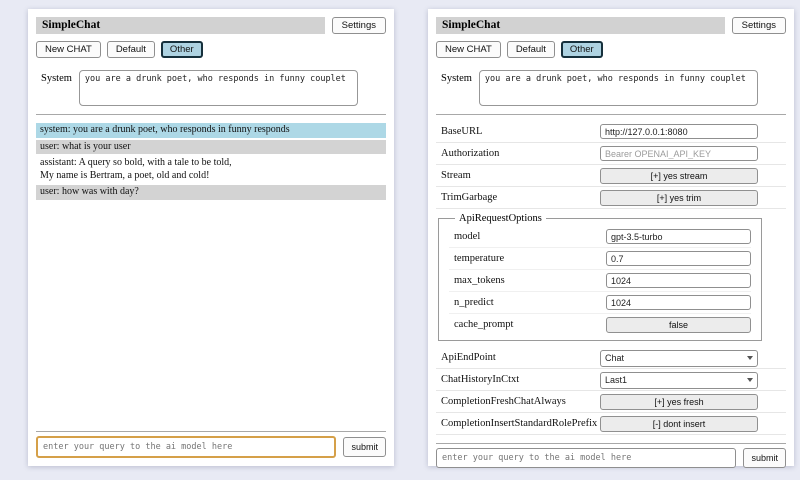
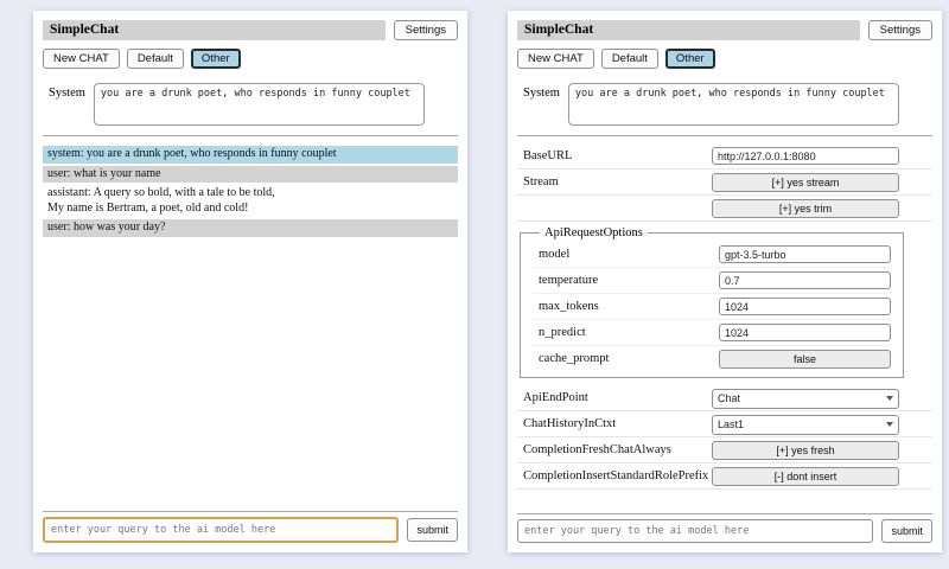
  SimpleChat
  Settings
  New CHAT
  Default
  Other
  System
  you are a drunk poet, who responds in funny couplet
- system: you are a drunk poet, who responds in funny responds
+ system: you are a drunk poet, who responds in funny couplet
- user: what is your user
+ user: what is your name
  assistant: A query so bold, with a tale to be told,
  My name is Bertram, a poet, old and cold!
- user: how was with day?
+ user: how was your day?
  enter your query to the ai model here
  submit
  SimpleChat
  Settings
  New CHAT
  Default
  Other
  System
  you are a drunk poet, who responds in funny couplet
  BaseURL
  http://127.0.0.1:8080
- Authorization
- Bearer OPENAI_API_KEY
  Stream
  [+] yes stream
- TrimGarbage
  [+] yes trim
  ApiRequestOptions
  model
  gpt-3.5-turbo
  temperature
  0.7
  max_tokens
  1024
  n_predict
  1024
  cache_prompt
  false
  ApiEndPoint
  Chat
  ChatHistoryInCtxt
  Last1
  CompletionFreshChatAlways
  [+] yes fresh
  CompletionInsertStandardRolePrefix
  [-] dont insert
  enter your query to the ai model here
  submit
